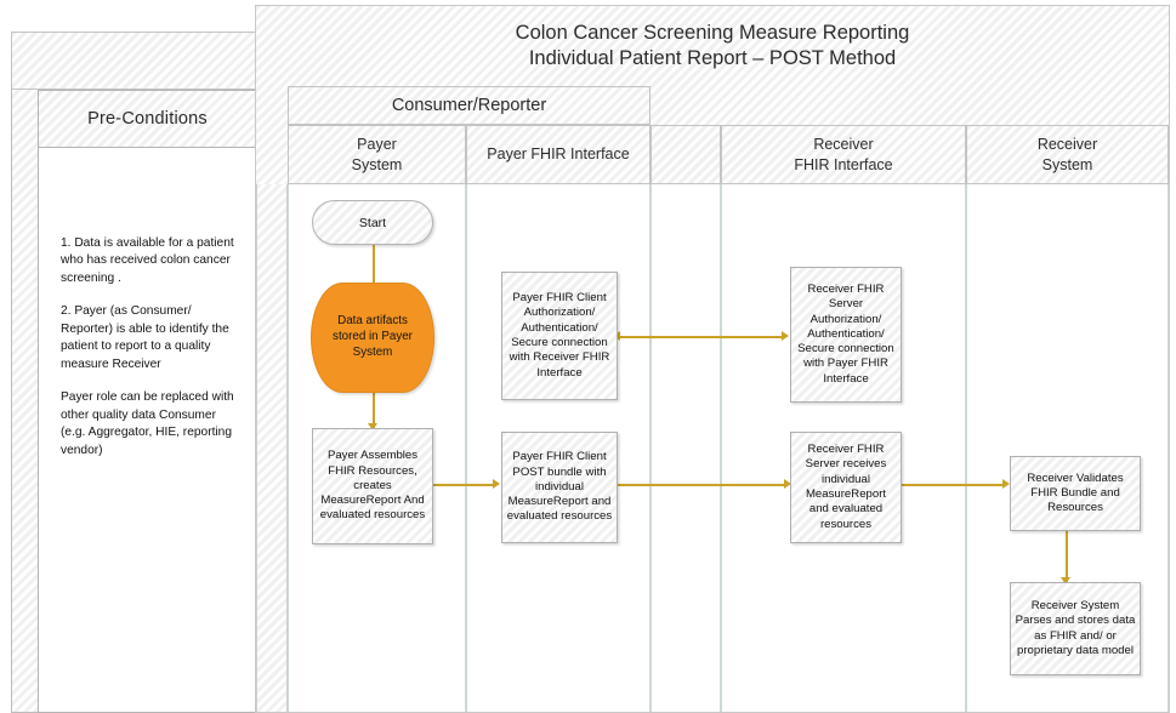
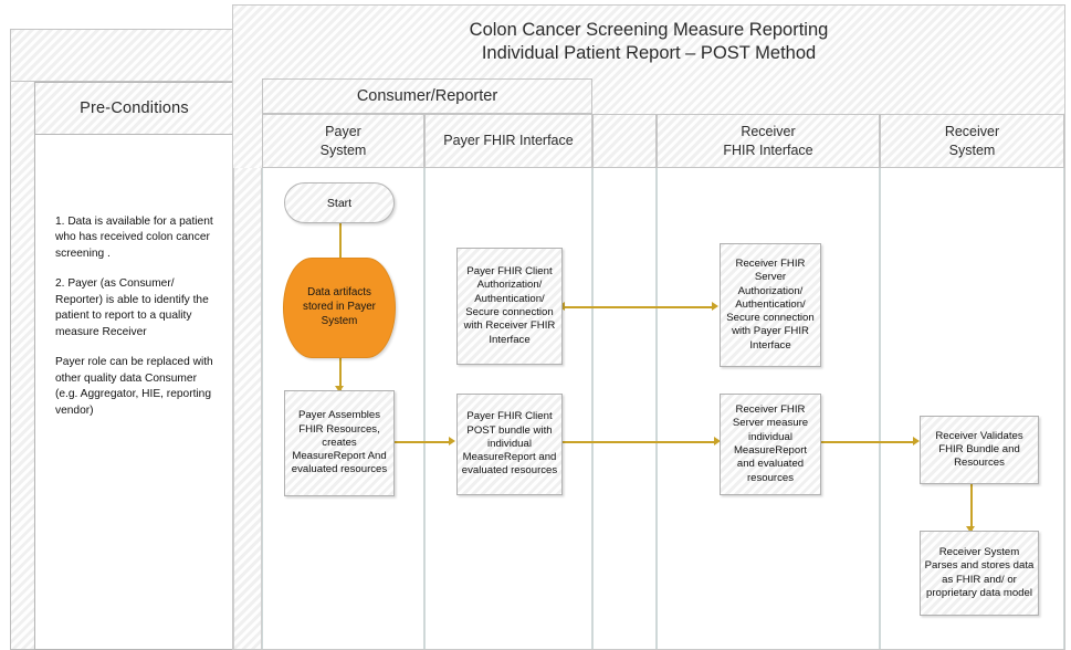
  Pre-Conditions
  1. Data is available for a patient who has received colon cancer screening .
  2. Payer (as Consumer/ Reporter) is able to identify the patient to report to a quality measure Receiver
  Payer role can be replaced with other quality data Consumer (e.g. Aggregator, HIE, reporting vendor)
  Colon Cancer Screening Measure Reporting
  Individual Patient Report – POST Method
  Consumer/Reporter
  Payer
  System
  Payer FHIR Interface
  Receiver
  FHIR Interface
  Receiver
  System
  Start
  Data artifacts stored in Payer System
  Payer Assembles FHIR Resources, creates MeasureReport And evaluated resources
  Payer FHIR Client Authorization/ Authentication/ Secure connection with Receiver FHIR Interface
  Payer FHIR Client POST bundle with individual MeasureReport and evaluated resources
  Receiver FHIR Server Authorization/ Authentication/ Secure connection with Payer FHIR Interface
- Receiver FHIR Server receives individual MeasureReport and evaluated resources
+ Receiver FHIR Server measure individual MeasureReport and evaluated resources
  Receiver Validates FHIR Bundle and Resources
  Receiver System Parses and stores data as FHIR and/ or proprietary data model
